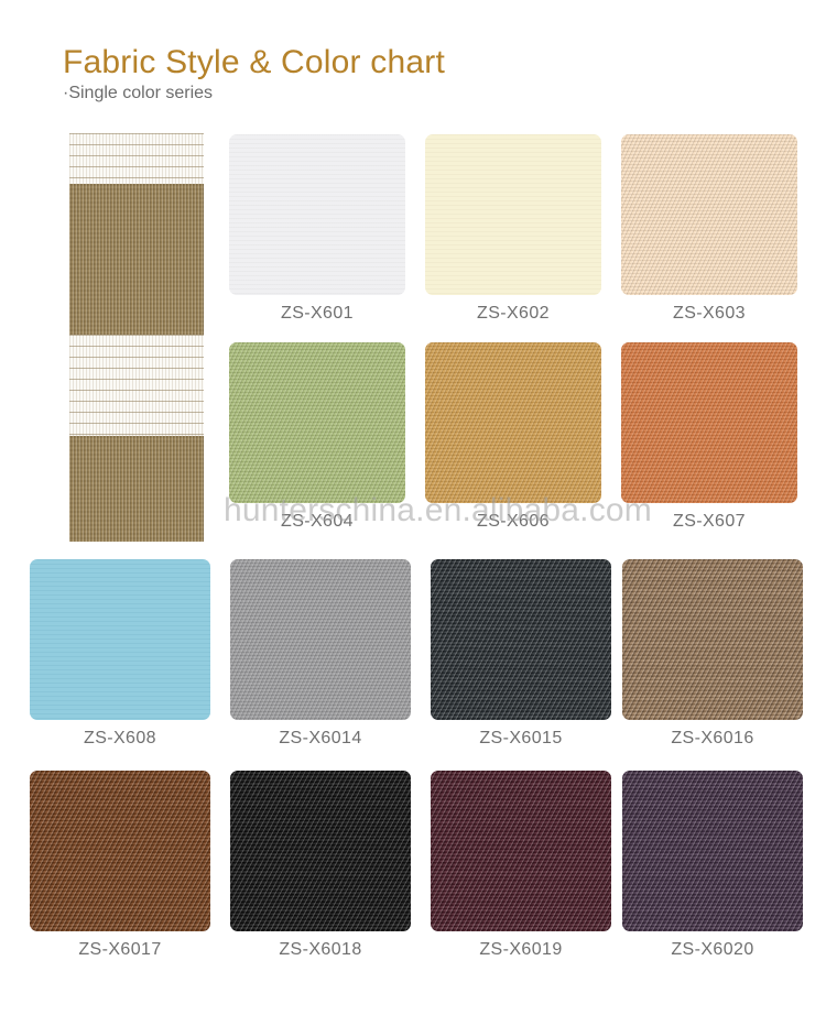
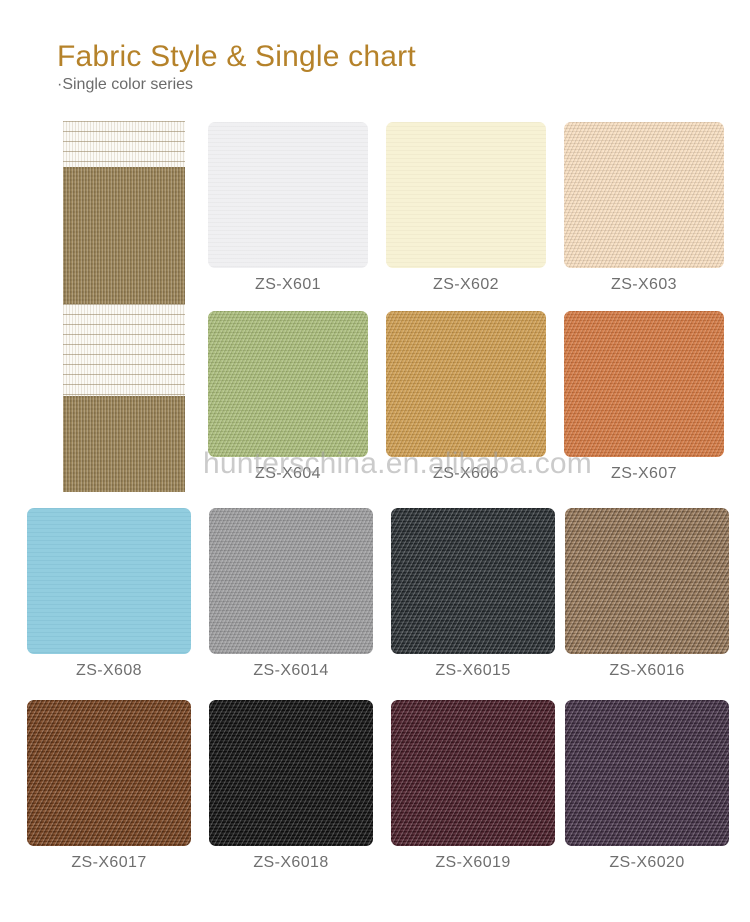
- Fabric Style & Color chart
+ Fabric Style & Single chart
  ·Single color series
  ZS-X601
  ZS-X602
  ZS-X603
  ZS-X604
  ZS-X606
  ZS-X607
  ZS-X608
  ZS-X6014
  ZS-X6015
  ZS-X6016
  ZS-X6017
  ZS-X6018
  ZS-X6019
  ZS-X6020
  hunterschina.en.alibaba.com
